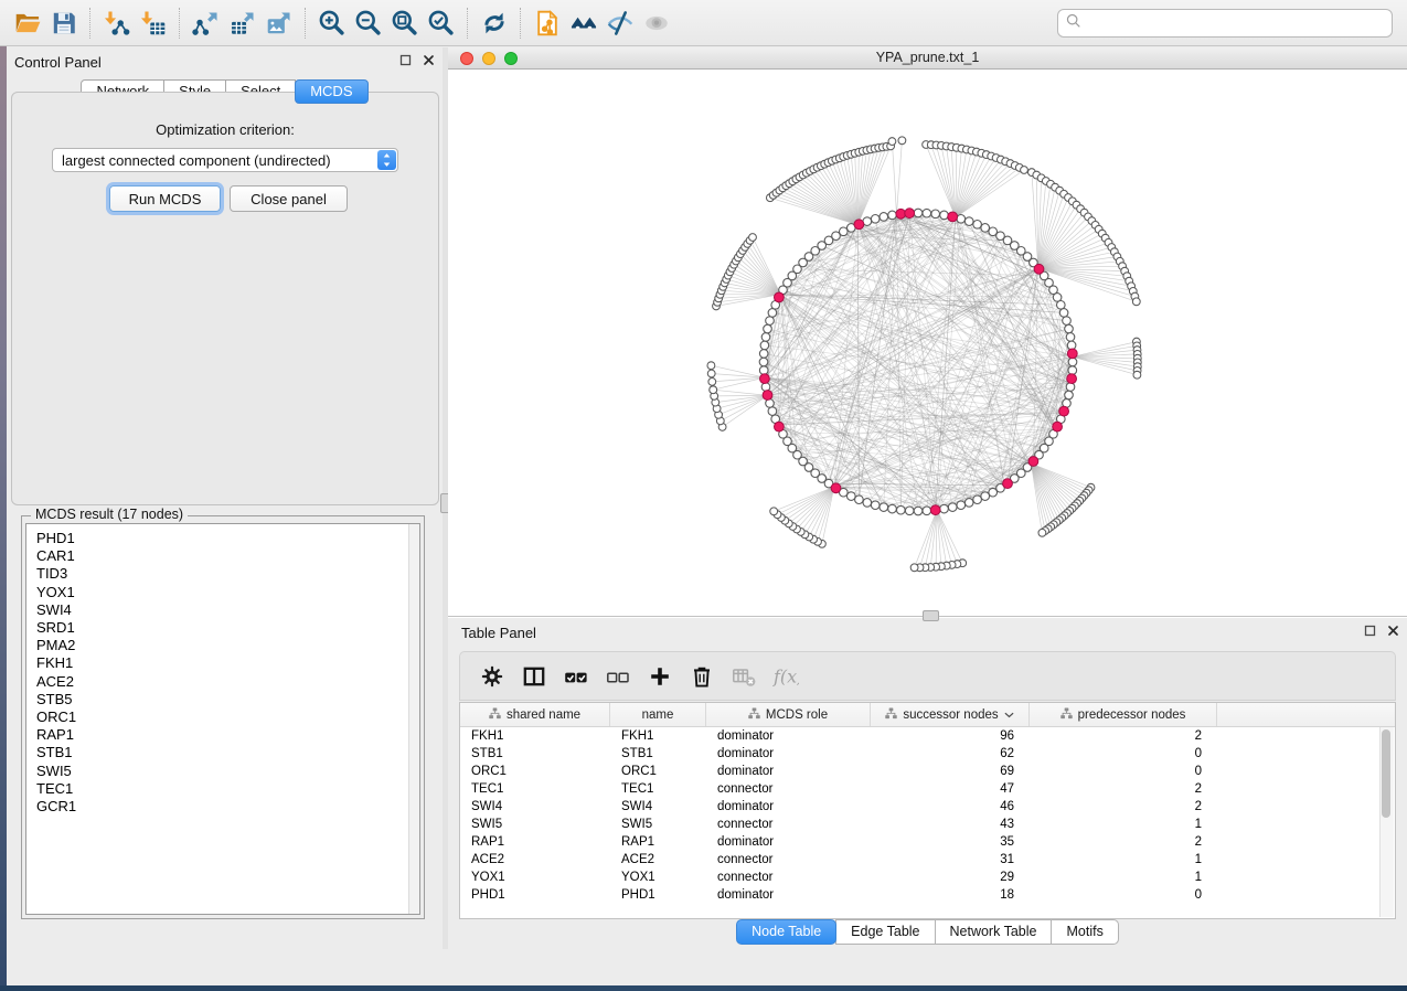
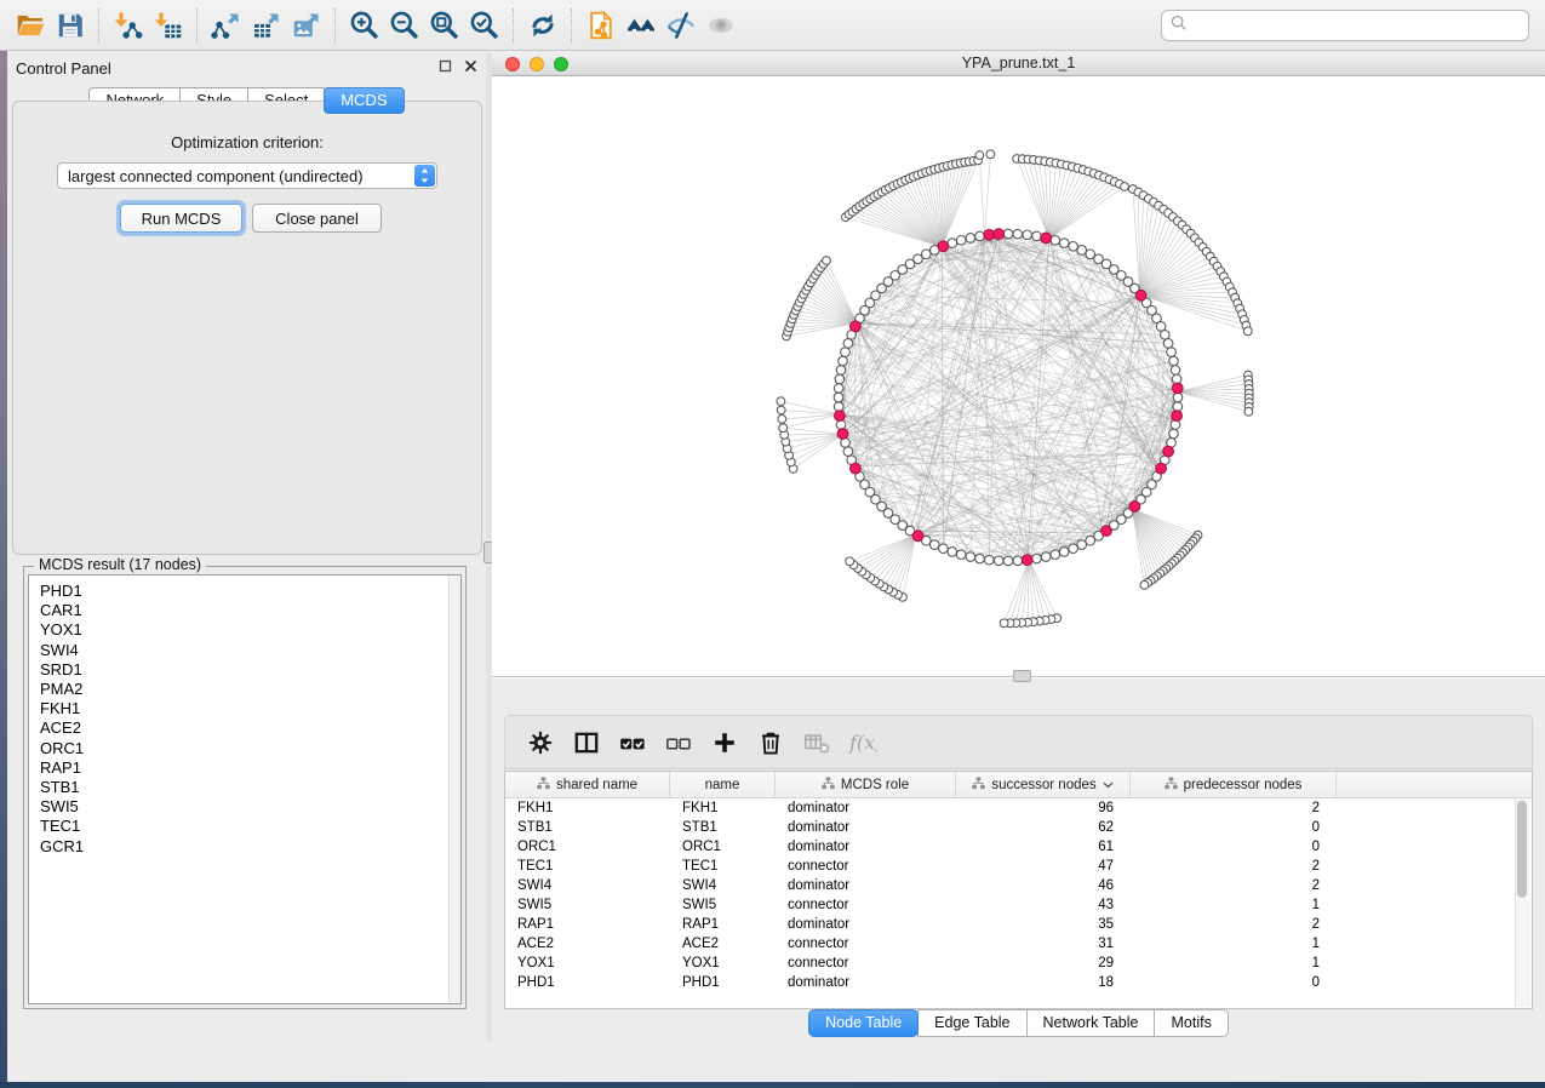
  Control Panel
  MCDS
  Optimization criterion:
  largest connected component (undirected)
  Run MCDS
  Close panel
  MCDS result (17 nodes)
  PHD1
  CAR1
- TID3
  YOX1
  SWI4
  SRD1
  PMA2
  FKH1
  ACE2
- STB5
  ORC1
  RAP1
  STB1
  SWI5
  TEC1
  GCR1
  YPA_prune.txt_1
- Table Panel
  f(x
  shared name
  name
  MCDS role
  successor nodes
  predecessor nodes
  FKH1
  FKH1
  dominator
  96
  2
  STB1
  STB1
  dominator
  62
  0
  ORC1
  ORC1
  dominator
- 69
+ 61
  0
  TEC1
  TEC1
  connector
  47
  2
  SWI4
  SWI4
  dominator
  46
  2
  SWI5
  SWI5
  connector
  43
  1
  RAP1
  RAP1
  dominator
  35
  2
  ACE2
  ACE2
  connector
  31
  1
  YOX1
  YOX1
  connector
  29
  1
  PHD1
  PHD1
  dominator
  18
  0
  Node Table
  Edge Table
  Network Table
  Motifs
